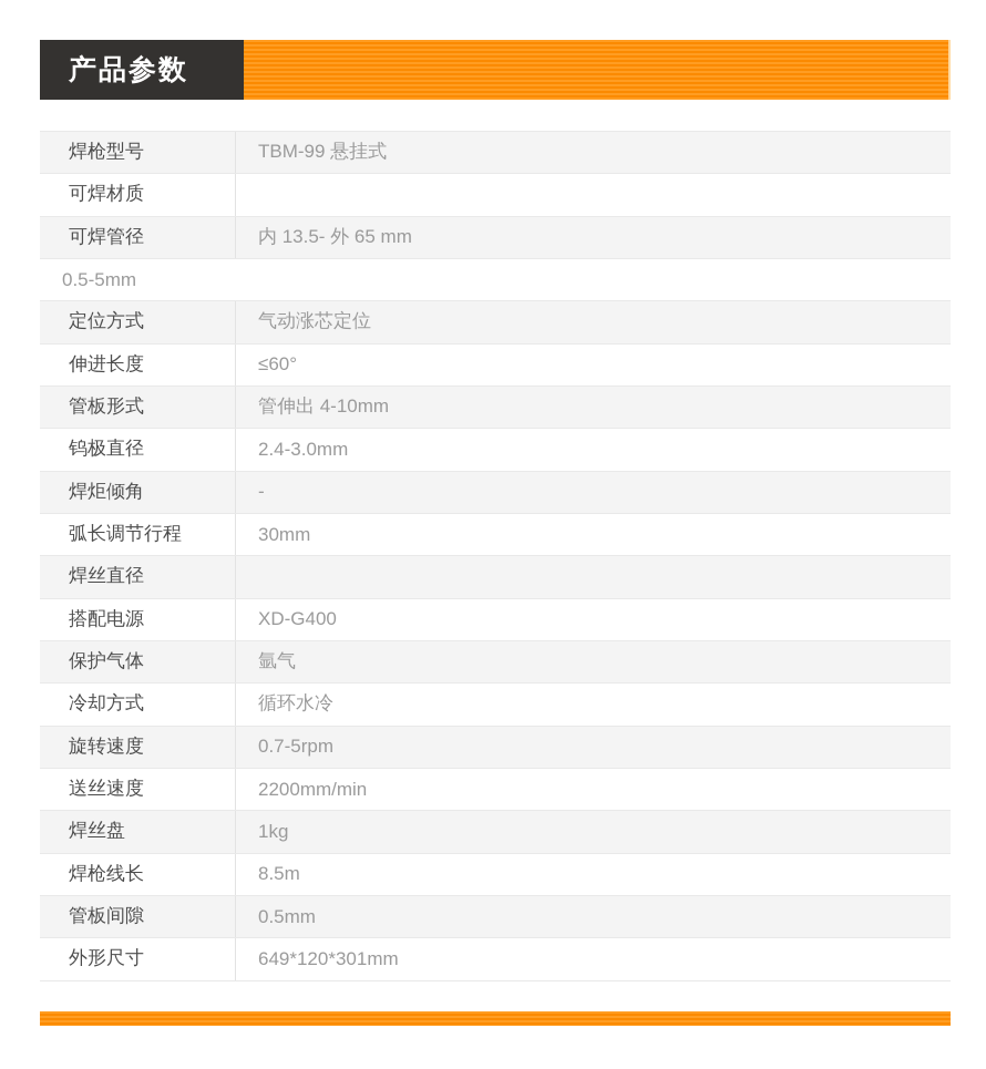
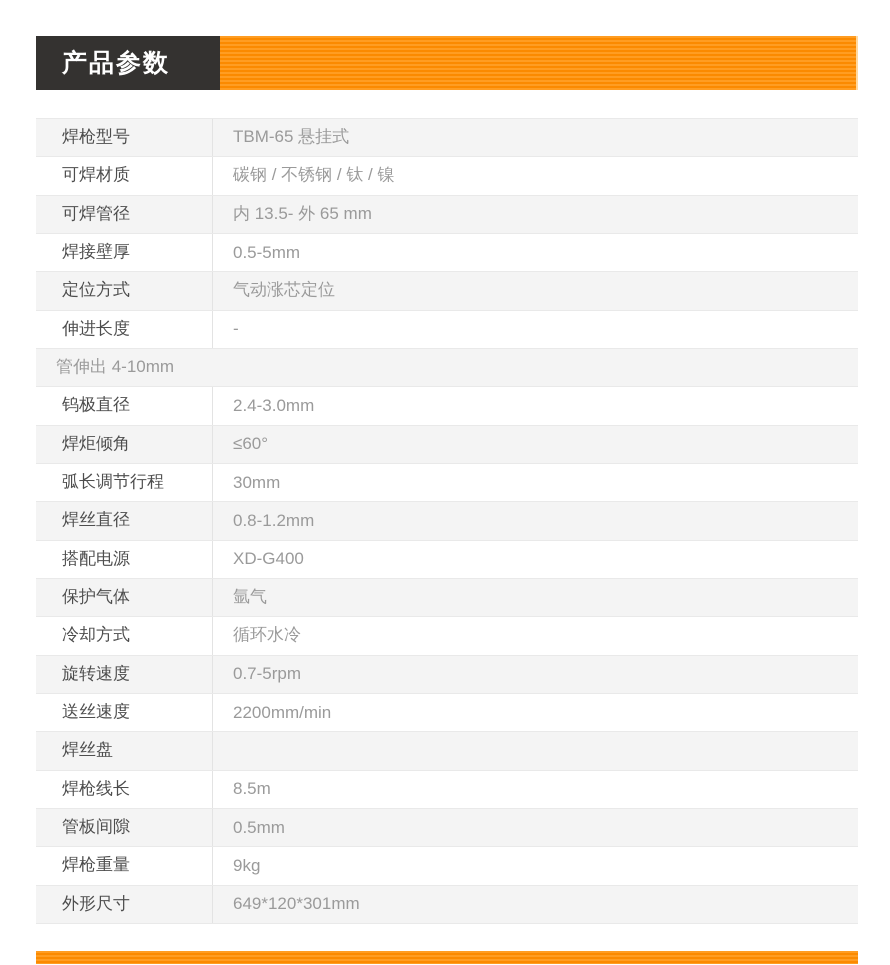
  产品参数
  焊枪型号
- TBM-99 悬挂式
+ TBM-65 悬挂式
  可焊材质
+ 碳钢 / 不锈钢 / 钛 / 镍
  可焊管径
  内 13.5- 外 65 mm
+ 焊接壁厚
  0.5-5mm
  定位方式
  气动涨芯定位
  伸进长度
- ≤60°
+ -
- 管板形式
  管伸出 4-10mm
  钨极直径
  2.4-3.0mm
  焊炬倾角
- -
+ ≤60°
  弧长调节行程
  30mm
  焊丝直径
+ 0.8-1.2mm
  搭配电源
  XD-G400
  保护气体
  氩气
  冷却方式
  循环水冷
  旋转速度
  0.7-5rpm
  送丝速度
  2200mm/min
  焊丝盘
- 1kg
  焊枪线长
  8.5m
  管板间隙
  0.5mm
+ 焊枪重量
+ 9kg
  外形尺寸
  649*120*301mm
